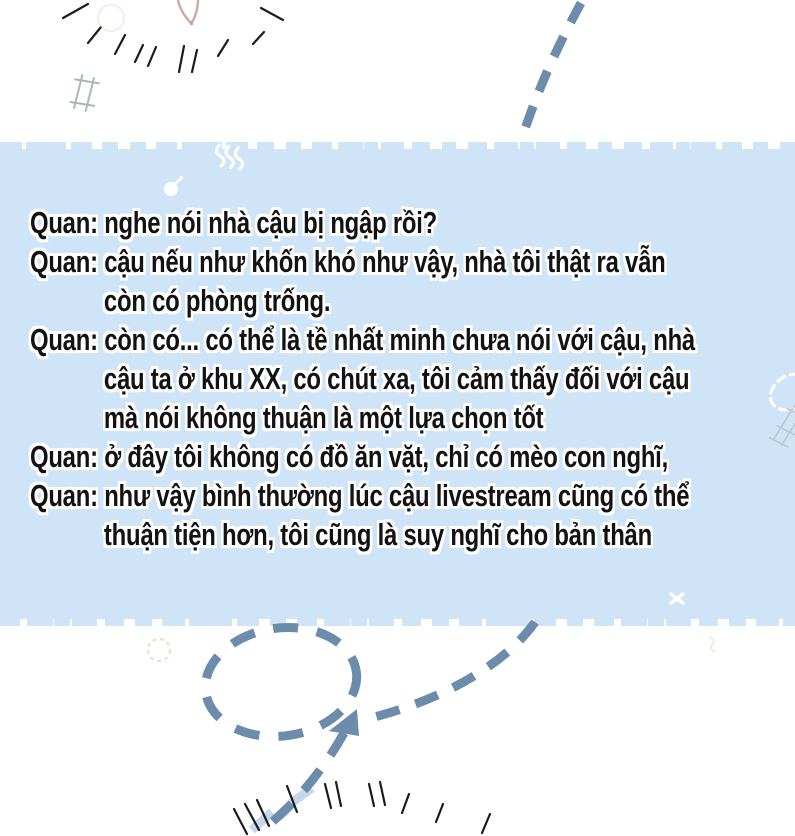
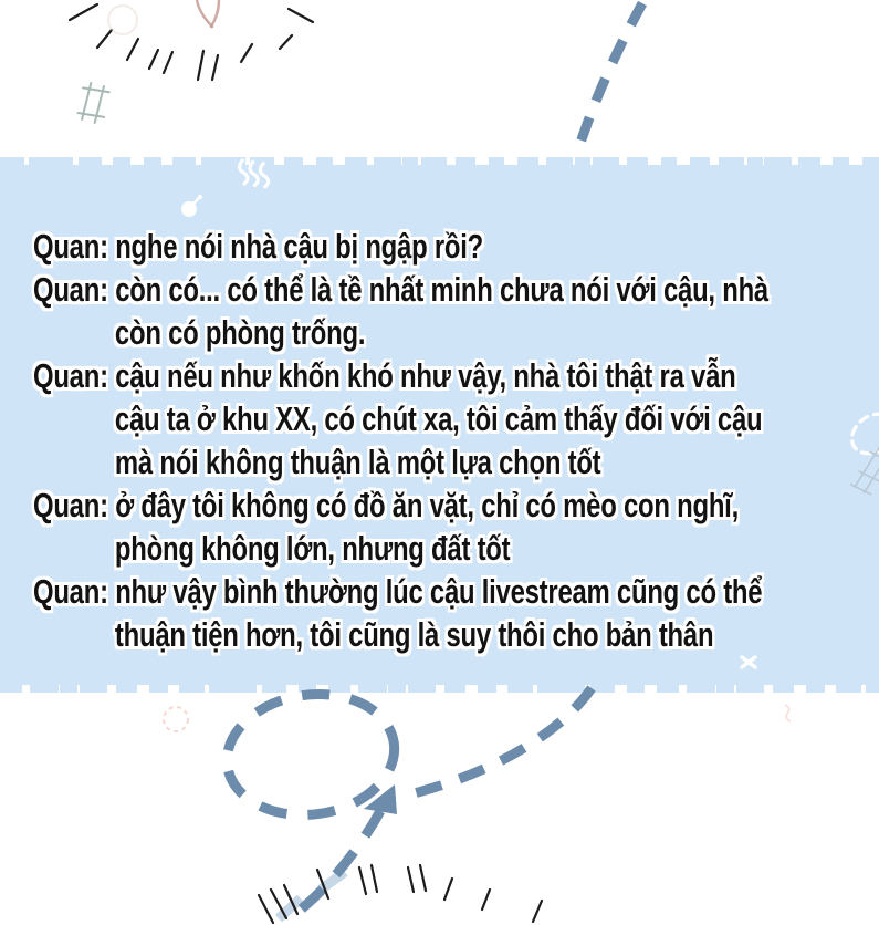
  Quan: nghe nói nhà cậu bị ngập rồi?
- Quan: cậu nếu như khốn khó như vậy, nhà tôi thật ra vẫn
+ Quan: còn có... có thể là tề nhất minh chưa nói với cậu, nhà
  còn có phòng trống.
- Quan: còn có... có thể là tề nhất minh chưa nói với cậu, nhà
+ Quan: cậu nếu như khốn khó như vậy, nhà tôi thật ra vẫn
  cậu ta ở khu XX, có chút xa, tôi cảm thấy đối với cậu
  mà nói không thuận là một lựa chọn tốt
  Quan: ở đây tôi không có đồ ăn vặt, chỉ có mèo con nghĩ,
+ phòng không lớn, nhưng đất tốt
  Quan: như vậy bình thường lúc cậu livestream cũng có thể
- thuận tiện hơn, tôi cũng là suy nghĩ cho bản thân
+ thuận tiện hơn, tôi cũng là suy thôi cho bản thân
